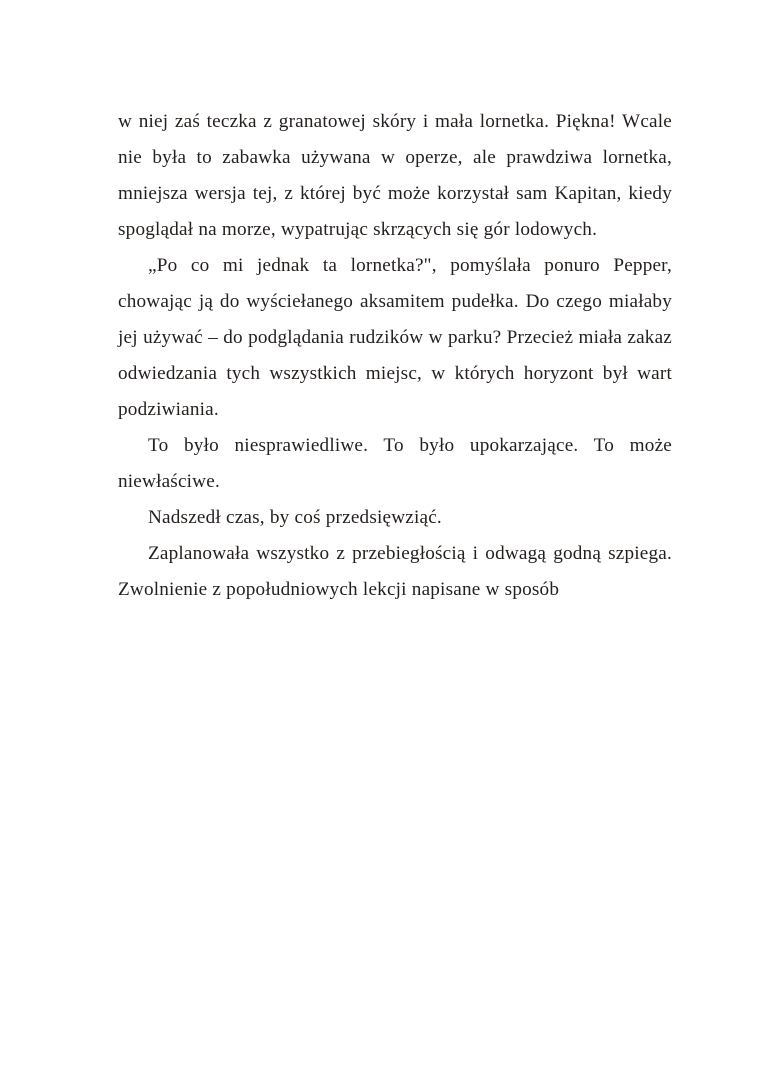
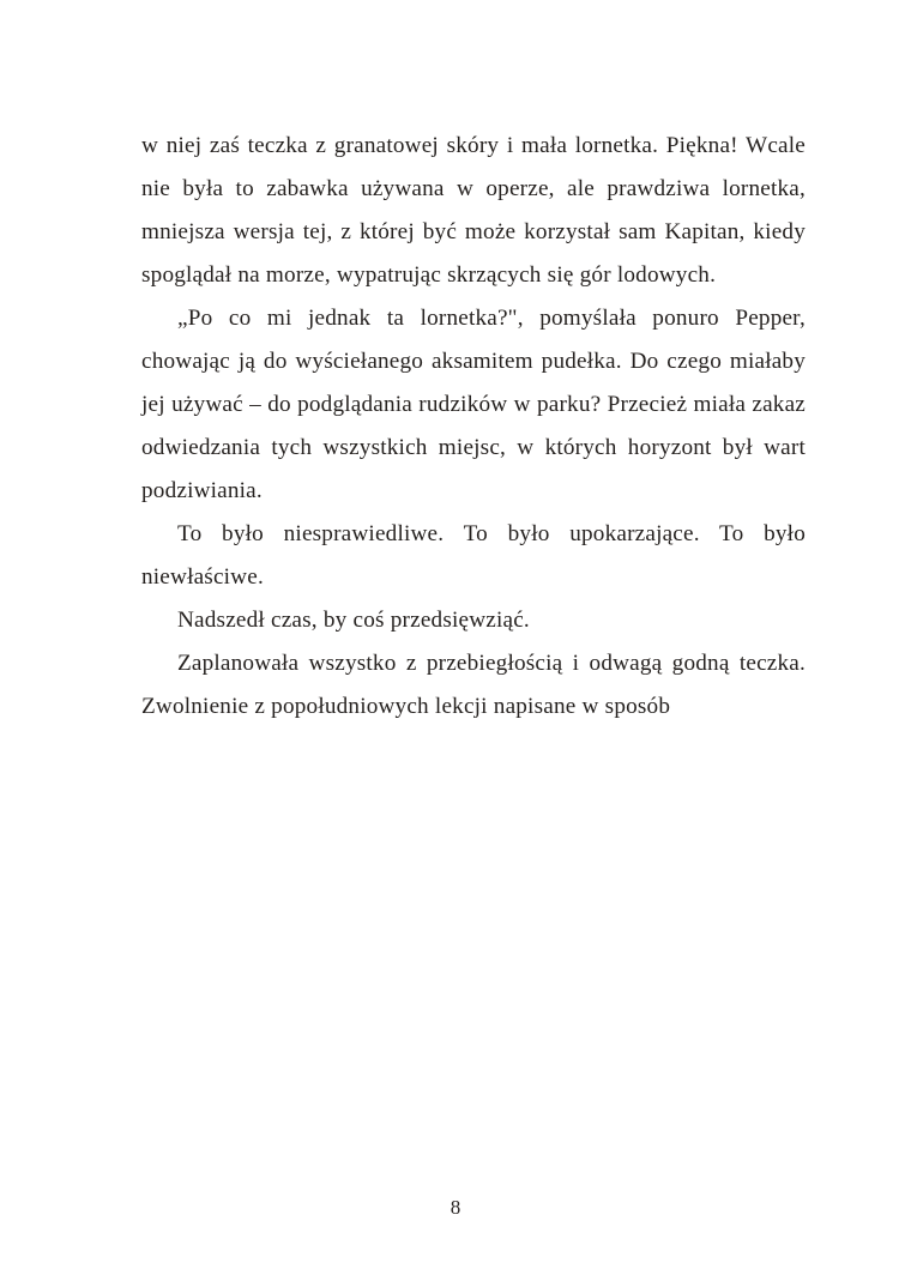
  w niej zaś teczka z granatowej skóry i mała lornetka. Piękna! Wcale nie była to zabawka używana w operze, ale prawdziwa lornetka, mniejsza wersja tej, z której być może korzystał sam Kapitan, kiedy spoglądał na morze, wypatrując skrzących się gór lodowych.
  „Po co mi jednak ta lornetka?", pomyślała ponuro Pepper, chowając ją do wyściełanego aksamitem pudełka. Do czego miałaby jej używać – do podglądania rudzików w parku? Przecież miała zakaz odwiedzania tych wszystkich miejsc, w których horyzont był wart podziwiania.
- To było niesprawiedliwe. To było upokarzające. To może niewłaściwe.
+ To było niesprawiedliwe. To było upokarzające. To było niewłaściwe.
  Nadszedł czas, by coś przedsięwziąć.
- Zaplanowała wszystko z przebiegłością i odwagą godną szpiega. Zwolnienie z popołudniowych lekcji napisane w sposób
+ Zaplanowała wszystko z przebiegłością i odwagą godną teczka. Zwolnienie z popołudniowych lekcji napisane w sposób
+ 8
